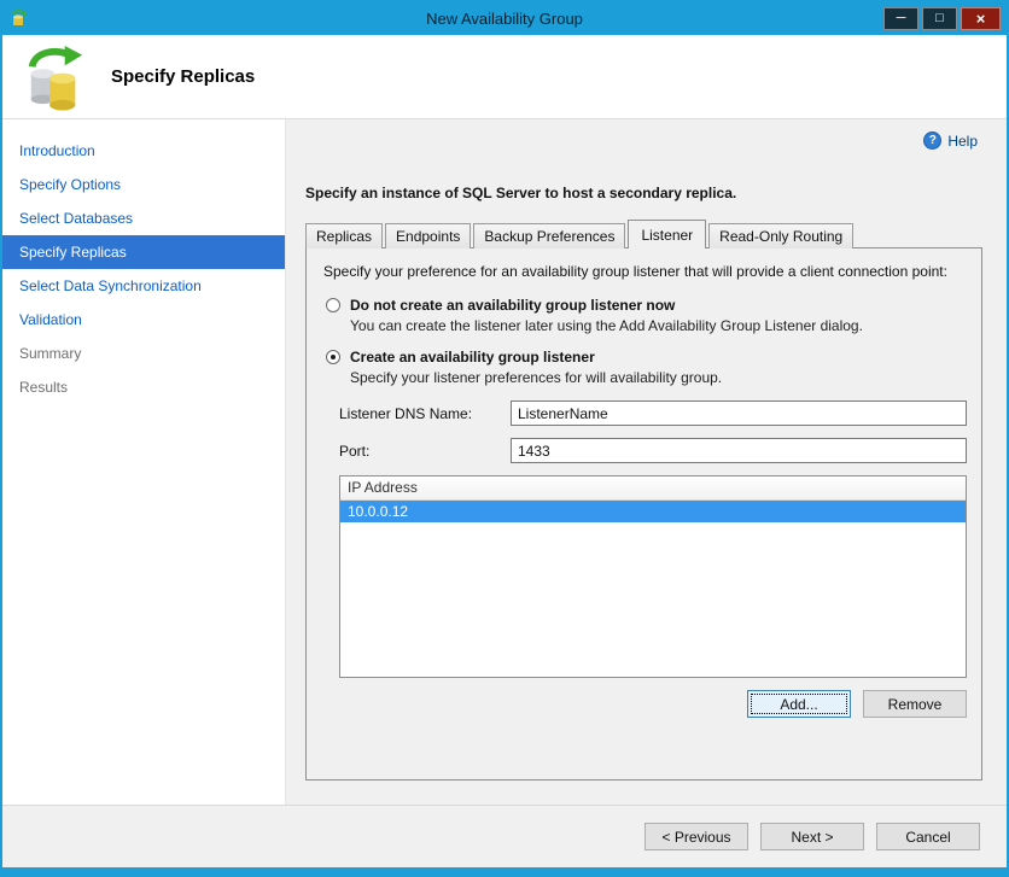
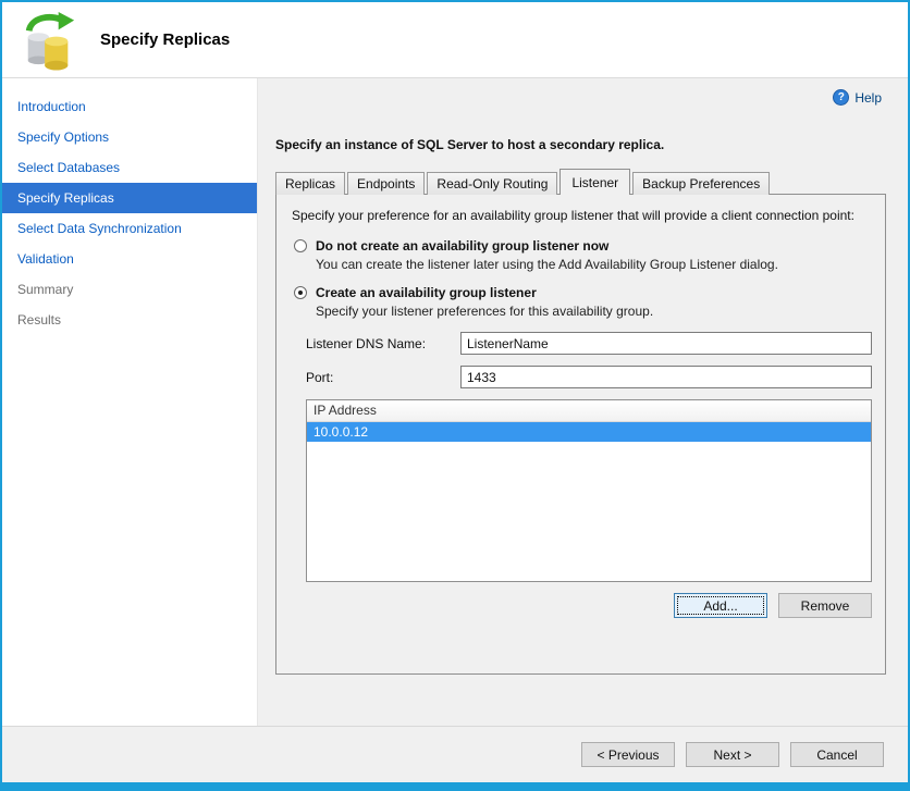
- New Availability Group
- ─
- □
- ×
  Specify Replicas
  Introduction
  Specify Options
  Select Databases
  Specify Replicas
  Select Data Synchronization
  Validation
  Summary
  Results
  ?
  Help
  Specify an instance of SQL Server to host a secondary replica.
  Replicas
  Endpoints
- Backup Preferences
+ Read-Only Routing
  Listener
- Read-Only Routing
+ Backup Preferences
  Specify your preference for an availability group listener that will provide a client connection point:
  Do not create an availability group listener now
  You can create the listener later using the Add Availability Group Listener dialog.
  Create an availability group listener
- Specify your listener preferences for will availability group.
+ Specify your listener preferences for this availability group.
  Listener DNS Name:
  ListenerName
  Port:
  1433
  IP Address
  10.0.0.12
  Add...
  Remove
  < Previous
  Next >
  Cancel
